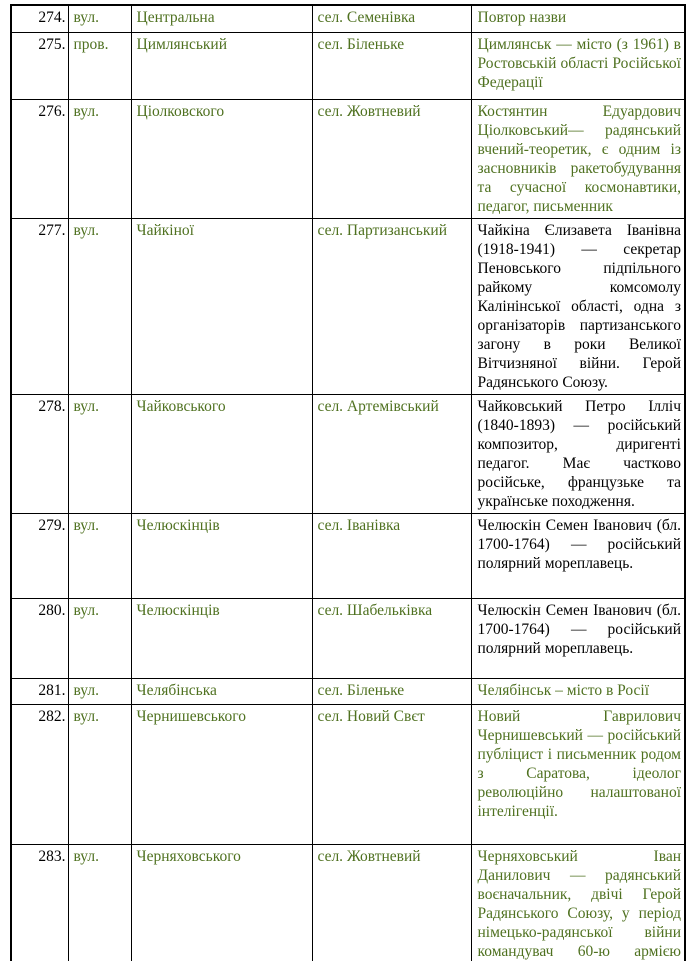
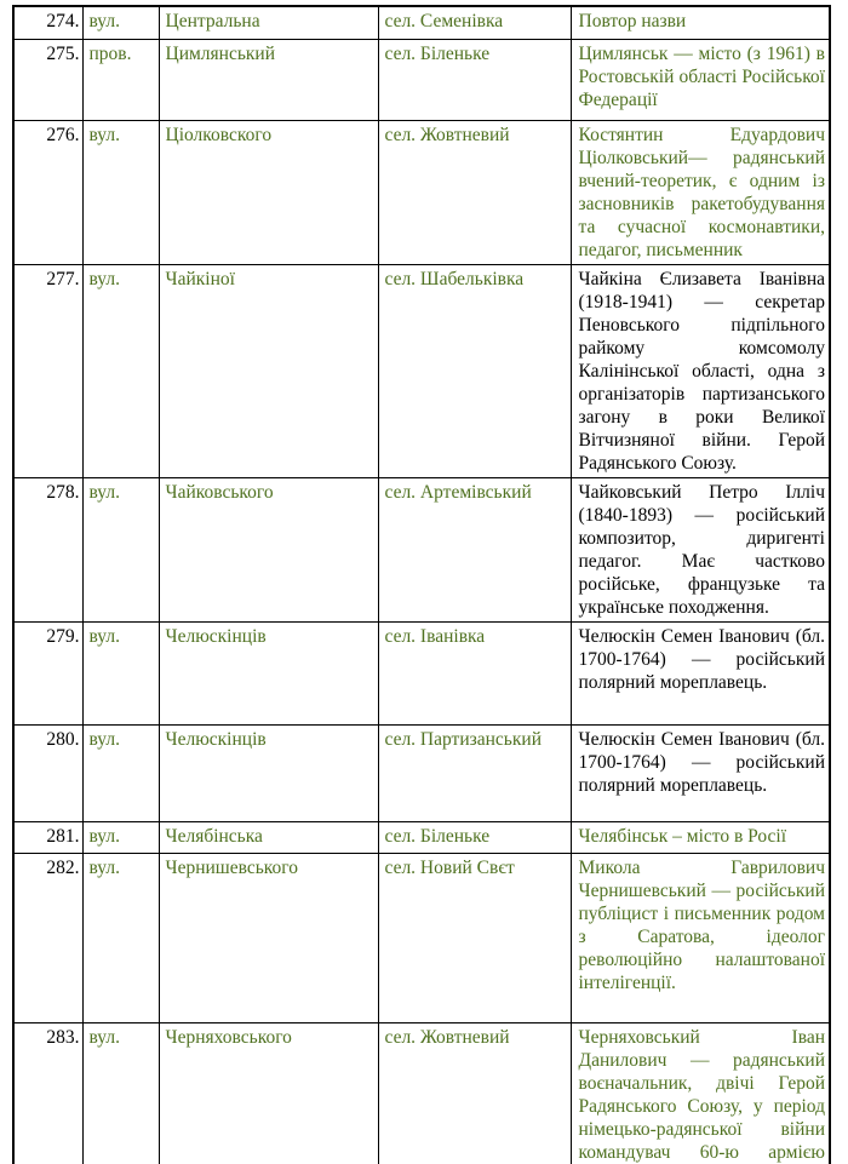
  274.	вул.	Центральна	сел. Семенівка	Повтор назви
  275.	пров.	Цимлянський	сел. Біленьке	Цимлянськ — місто (з 1961) в Ростовській області Російської Федерації
  276.	вул.	Ціолковского	сел. Жовтневий	Костянтин Едуардович Ціолковський— радянський вчений-теоретик, є одним із засновників ракетобудування та сучасної космонавтики, педагог, письменник
- 277.	вул.	Чайкіної	сел. Партизанський	Чайкіна Єлизавета Іванівна (1918-1941) — секретар Пеновського підпільного райкому комсомолу Калінінської області, одна з організаторів партизанського загону в роки Великої Вітчизняної війни. Герой Радянського Союзу.
+ 277.	вул.	Чайкіної	сел. Шабельківка	Чайкіна Єлизавета Іванівна (1918-1941) — секретар Пеновського підпільного райкому комсомолу Калінінської області, одна з організаторів партизанського загону в роки Великої Вітчизняної війни. Герой Радянського Союзу.
  278.	вул.	Чайковського	сел. Артемівський	Чайковський Петро Ілліч (1840-1893) — російський композитор, диригенті педагог. Має частково російське, французьке та українське походження.
  279.	вул.	Челюскінців	сел. Іванівка	Челюскін Семен Іванович (бл. 1700-1764) — російський полярний мореплавець.
- 280.	вул.	Челюскінців	сел. Шабельківка	Челюскін Семен Іванович (бл. 1700-1764) — російський полярний мореплавець.
+ 280.	вул.	Челюскінців	сел. Партизанський	Челюскін Семен Іванович (бл. 1700-1764) — російський полярний мореплавець.
  281.	вул.	Челябінська	сел. Біленьке	Челябінськ – місто в Росії
- 282.	вул.	Чернишевського	сел. Новий Свєт	Новий Гаврилович Чернишевський — російський публіцист і письменник родом з Саратова, ідеолог революційно налаштованої інтелігенції.
+ 282.	вул.	Чернишевського	сел. Новий Свєт	Микола Гаврилович Чернишевський — російський публіцист і письменник родом з Саратова, ідеолог революційно налаштованої інтелігенції.
  283.	вул.	Черняховського	сел. Жовтневий	Черняховський Іван Данилович — радянський воєначальник, двічі Герой Радянського Союзу, у період німецько-радянської війни командувач 60-ю армією
